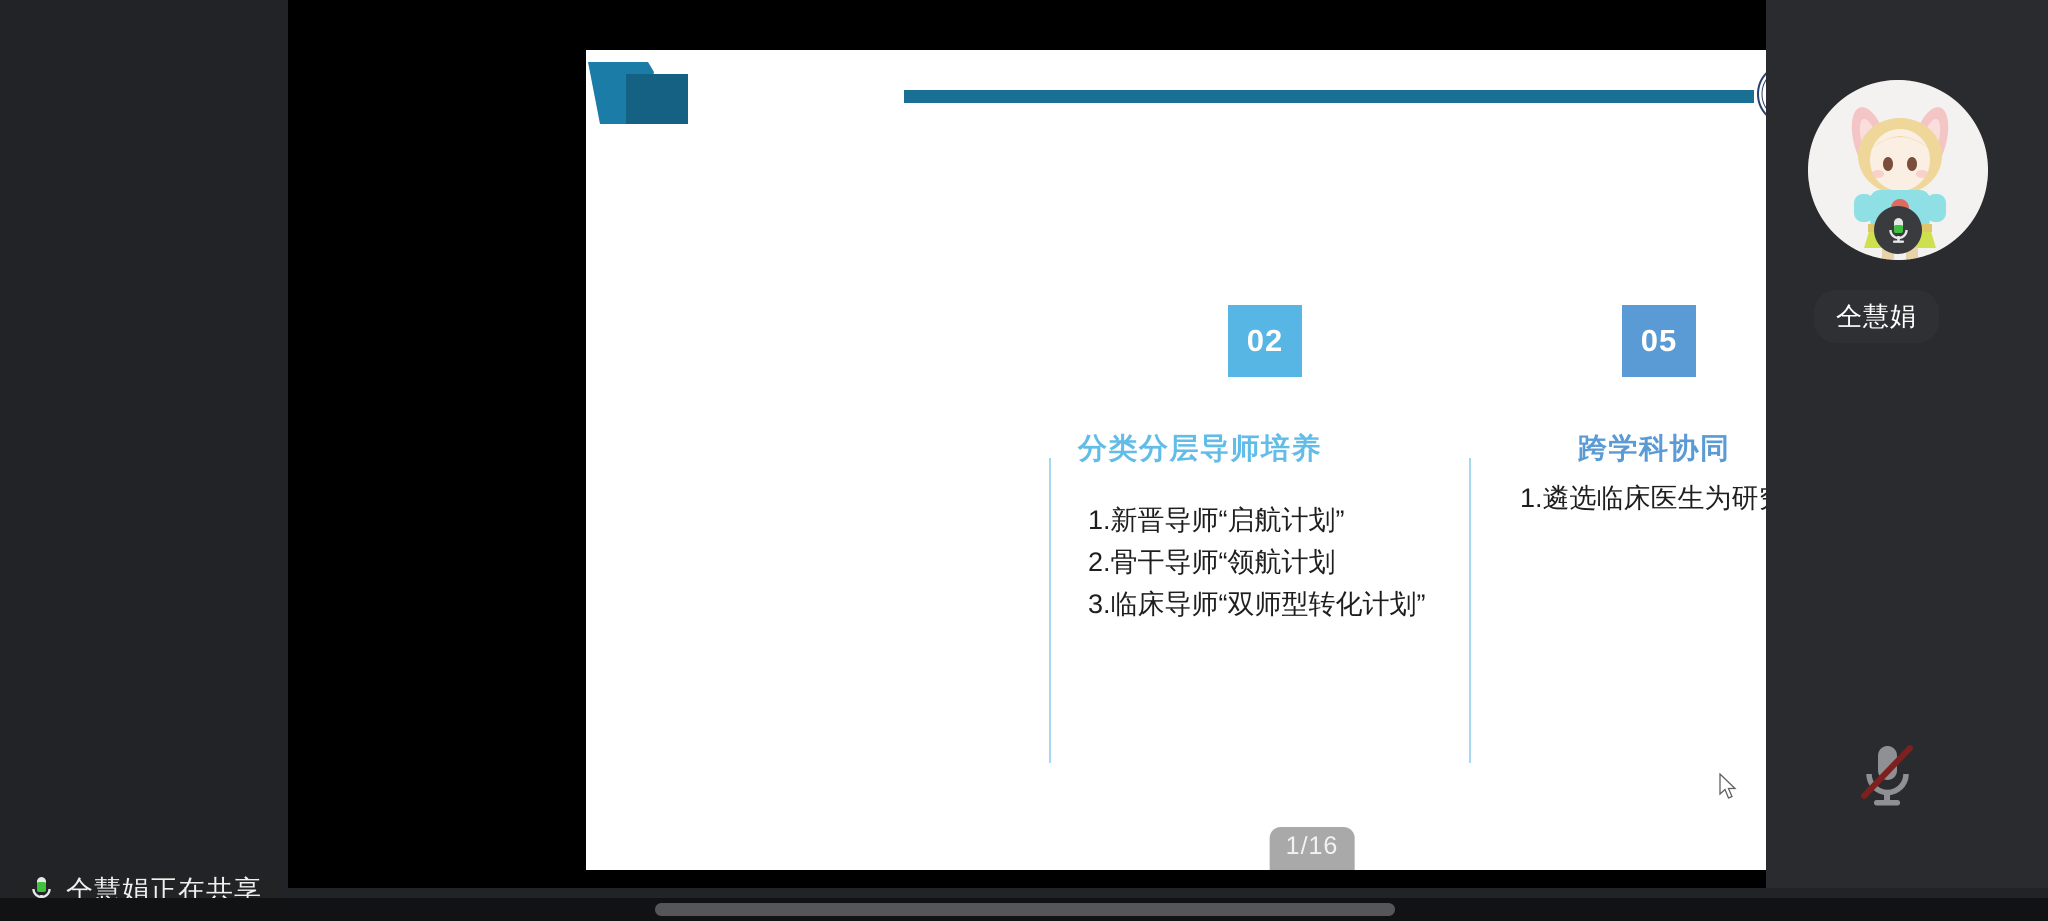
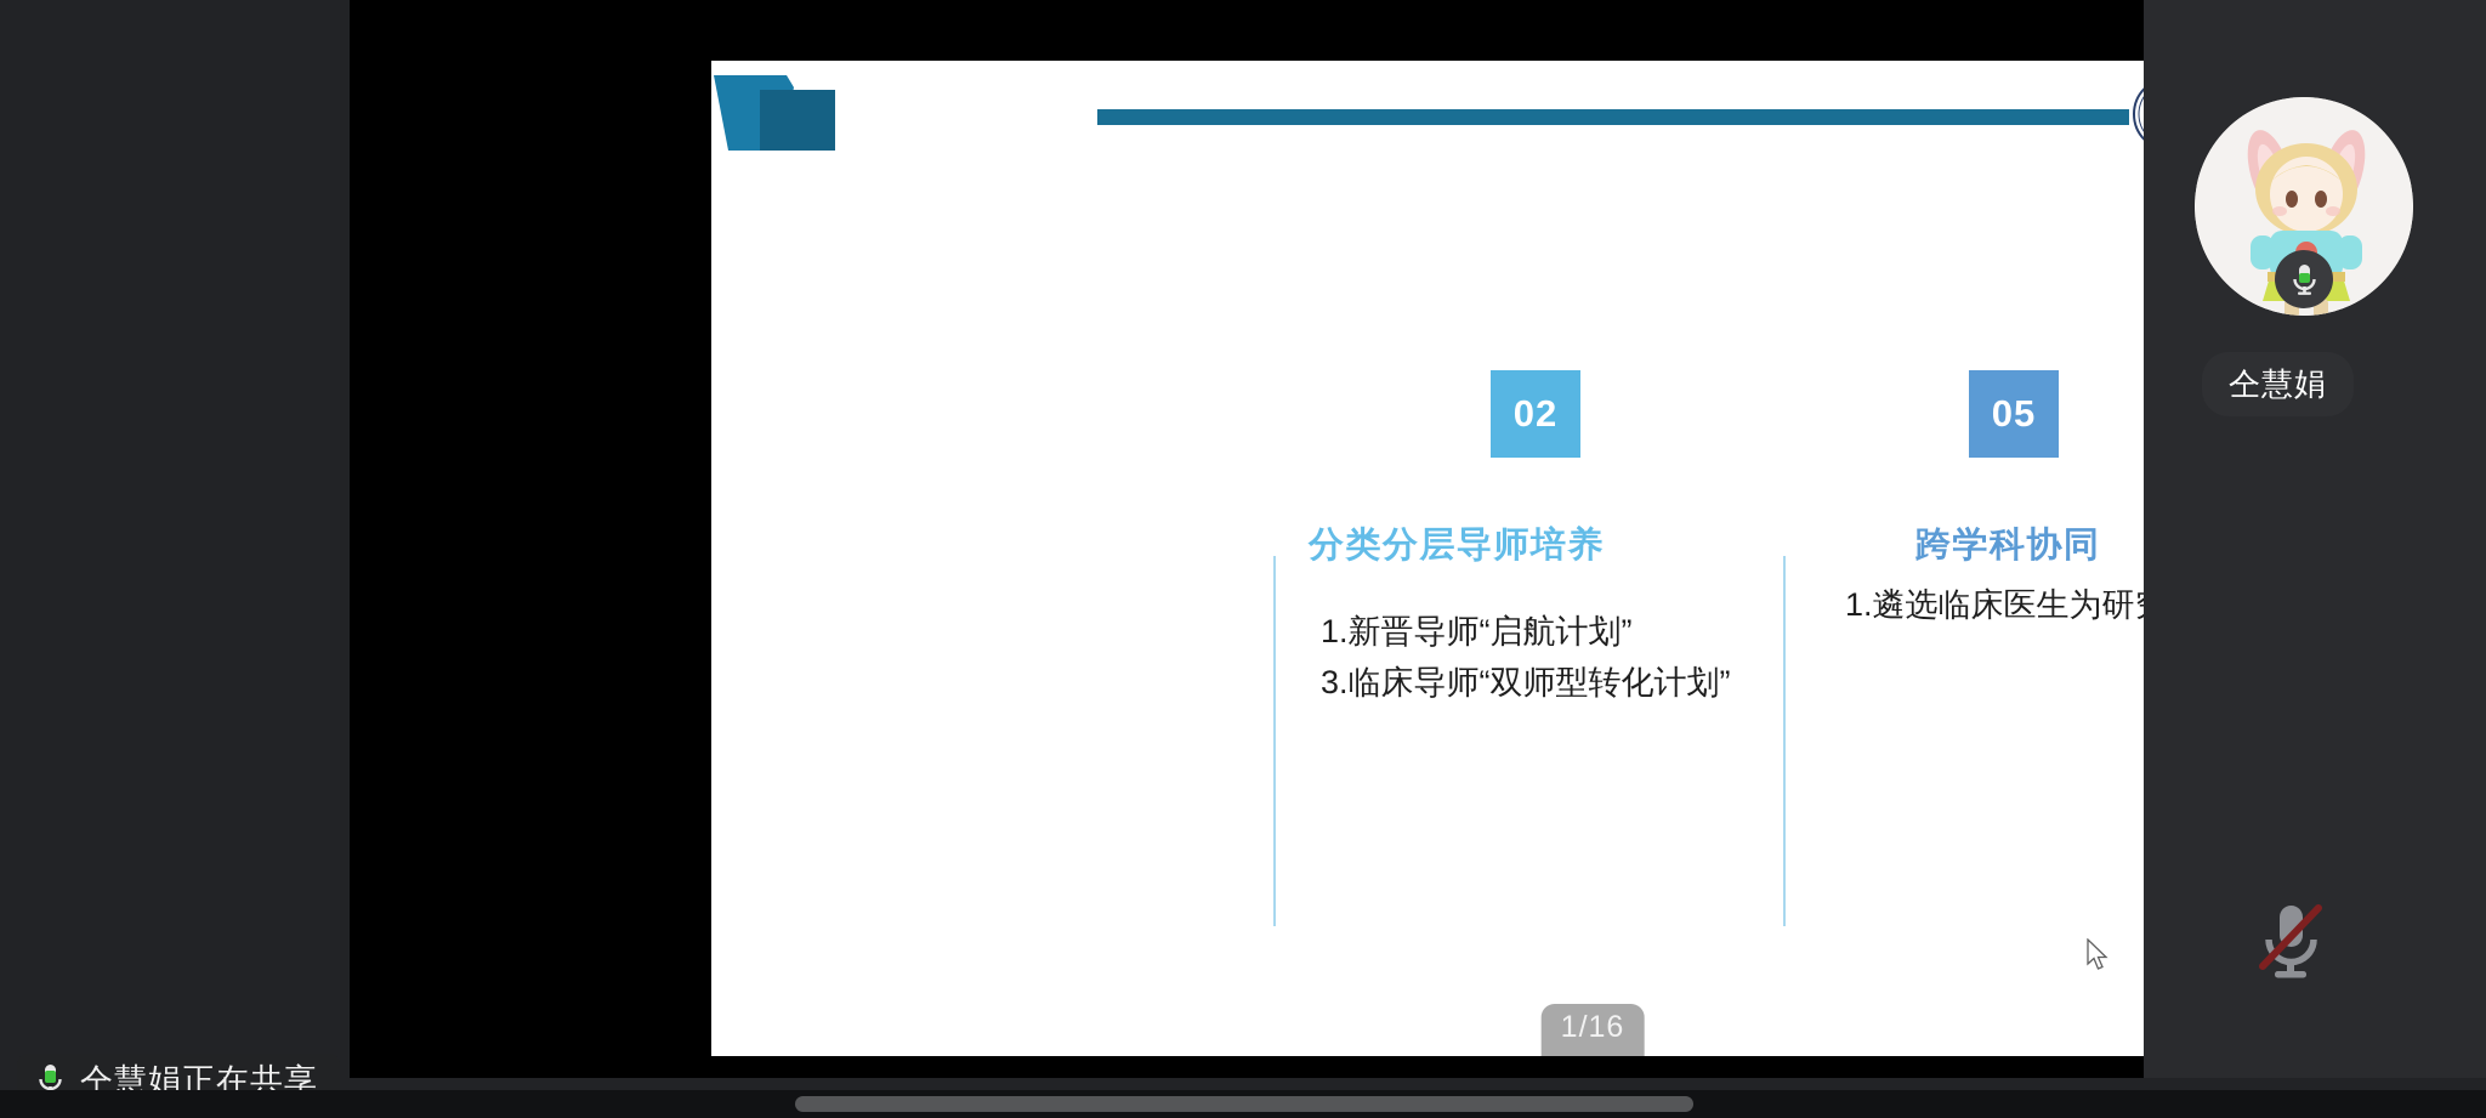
  02
  分类分层导师培养
  1.新晋导师“启航计划”
- 2.骨干导师“领航计划
  3.临床导师“双师型转化计划”
  05
  跨学科协同
  1.遴选临床医生为研
  1/16
  仝慧娟
  仝慧娟正在共享
